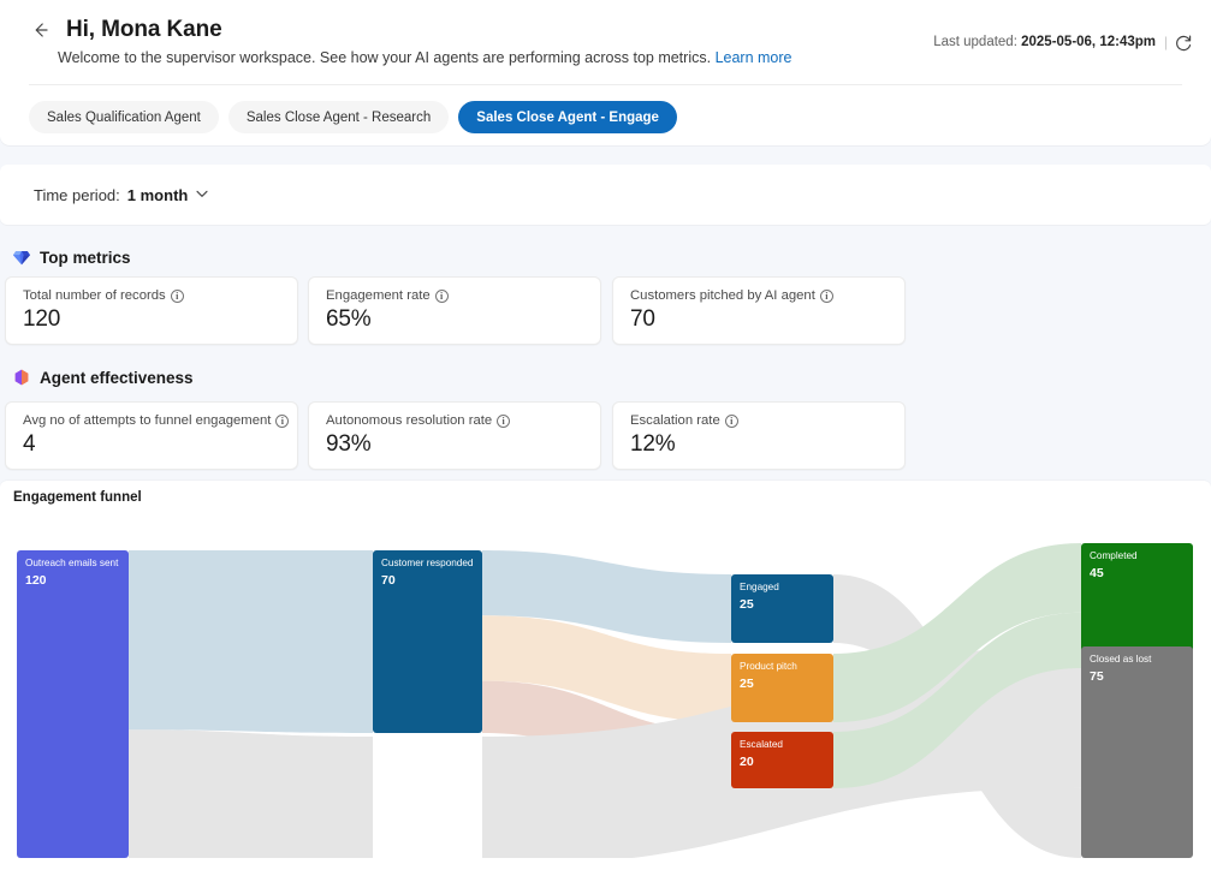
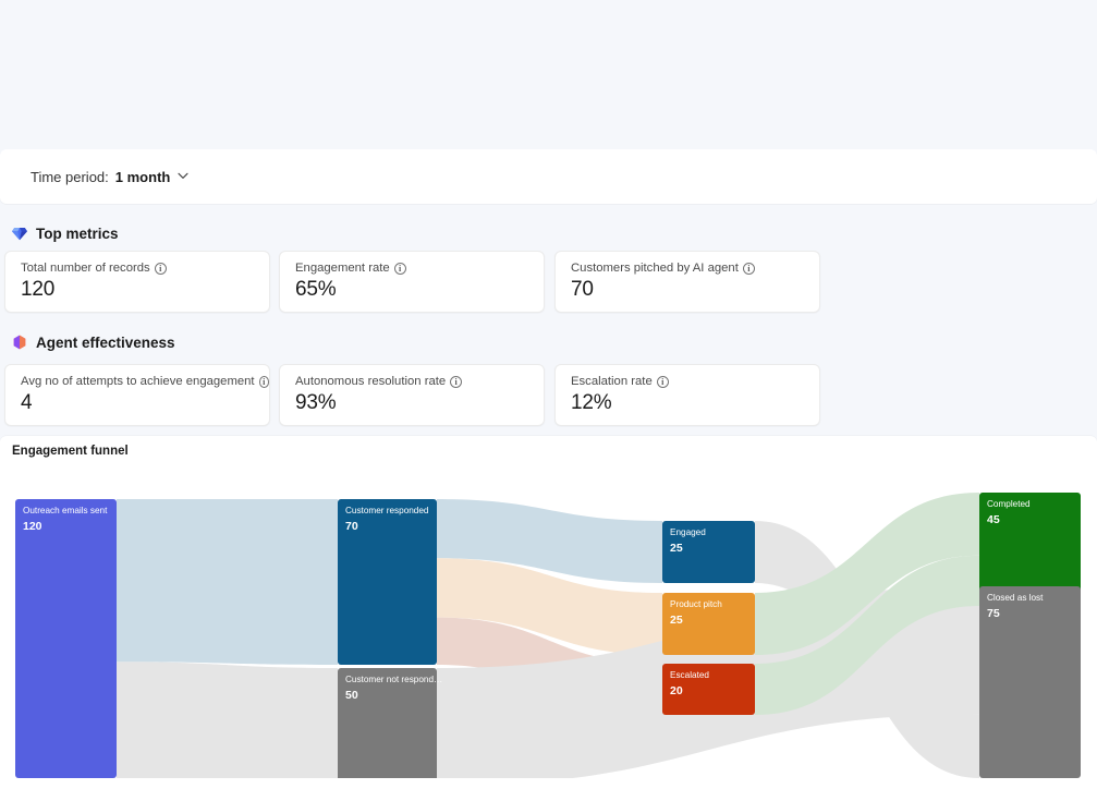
- Hi, Mona Kane
- Welcome to the supervisor workspace. See how your AI agents are performing across top metrics. Learn more
- Last updated: 2025-05-06, 12:43pm
- |
- Sales Qualification Agent
- Sales Close Agent - Research
- Sales Close Agent - Engage
  Time period:
  1 month
  Top metrics
  Total number of records
  i
  120
  Engagement rate
  i
  65%
  Customers pitched by AI agent
  i
  70
  Agent effectiveness
- Avg no of attempts to funnel engagement
+ Avg no of attempts to achieve engagement
  i
  4
  Autonomous resolution rate
  i
  93%
  Escalation rate
  i
  12%
  Engagement funnel
  Outreach emails sent
  120
  Customer responded
  70
+ Customer not respond…
+ 50
  Engaged
  25
  Product pitch
  25
  Escalated
  20
  Completed
  45
  Closed as lost
  75
